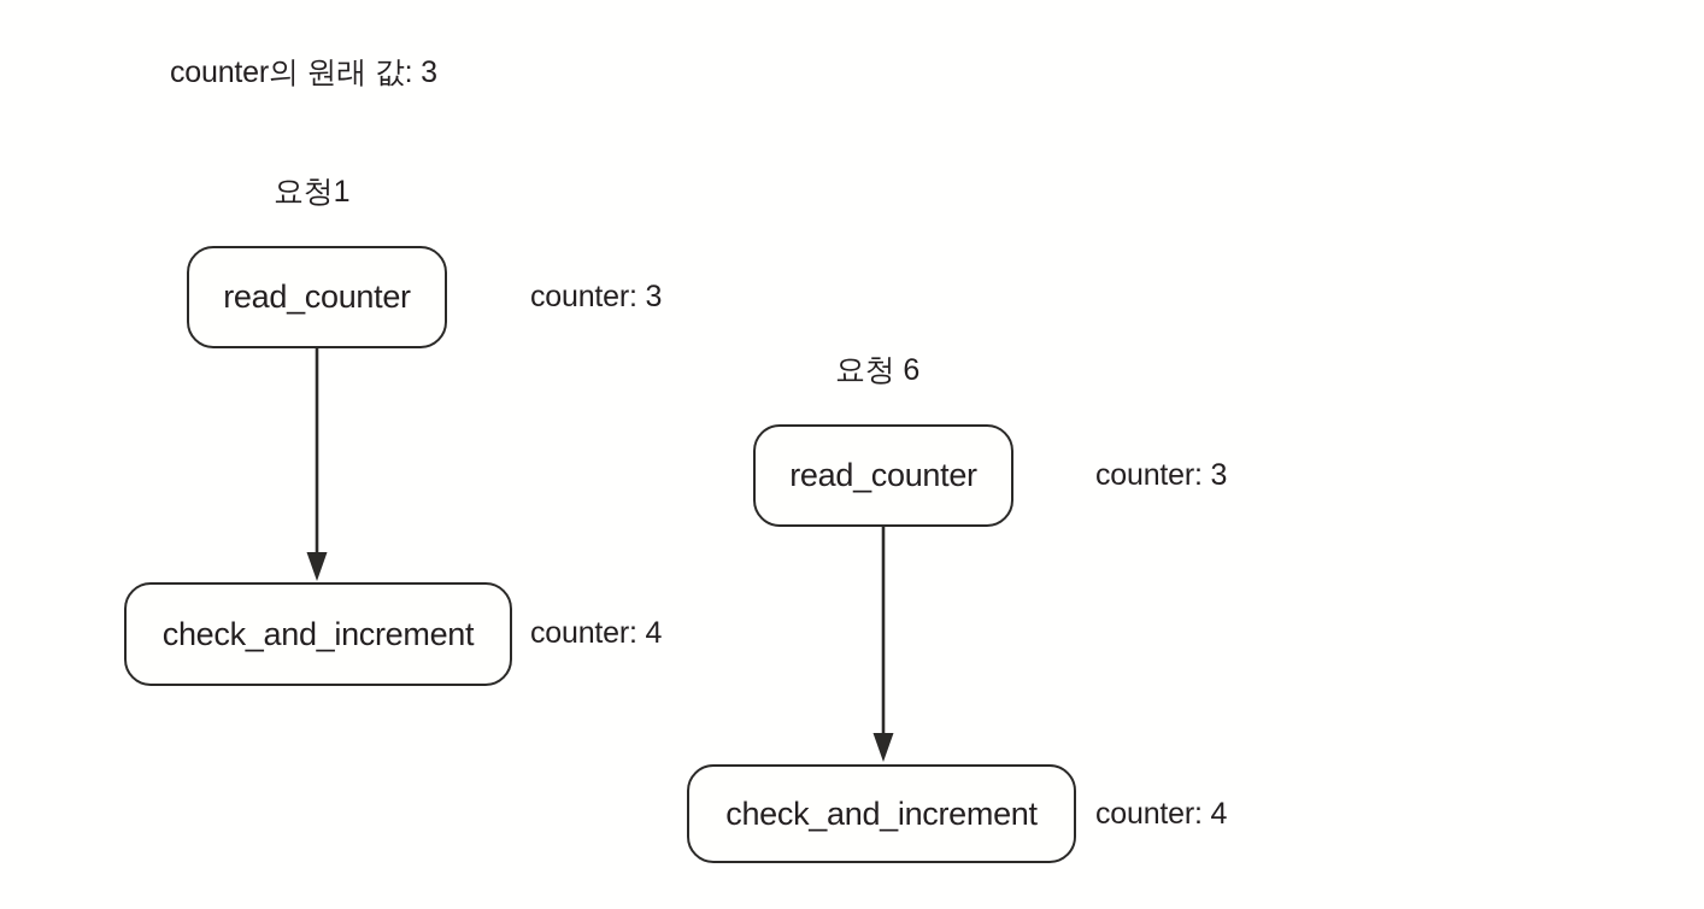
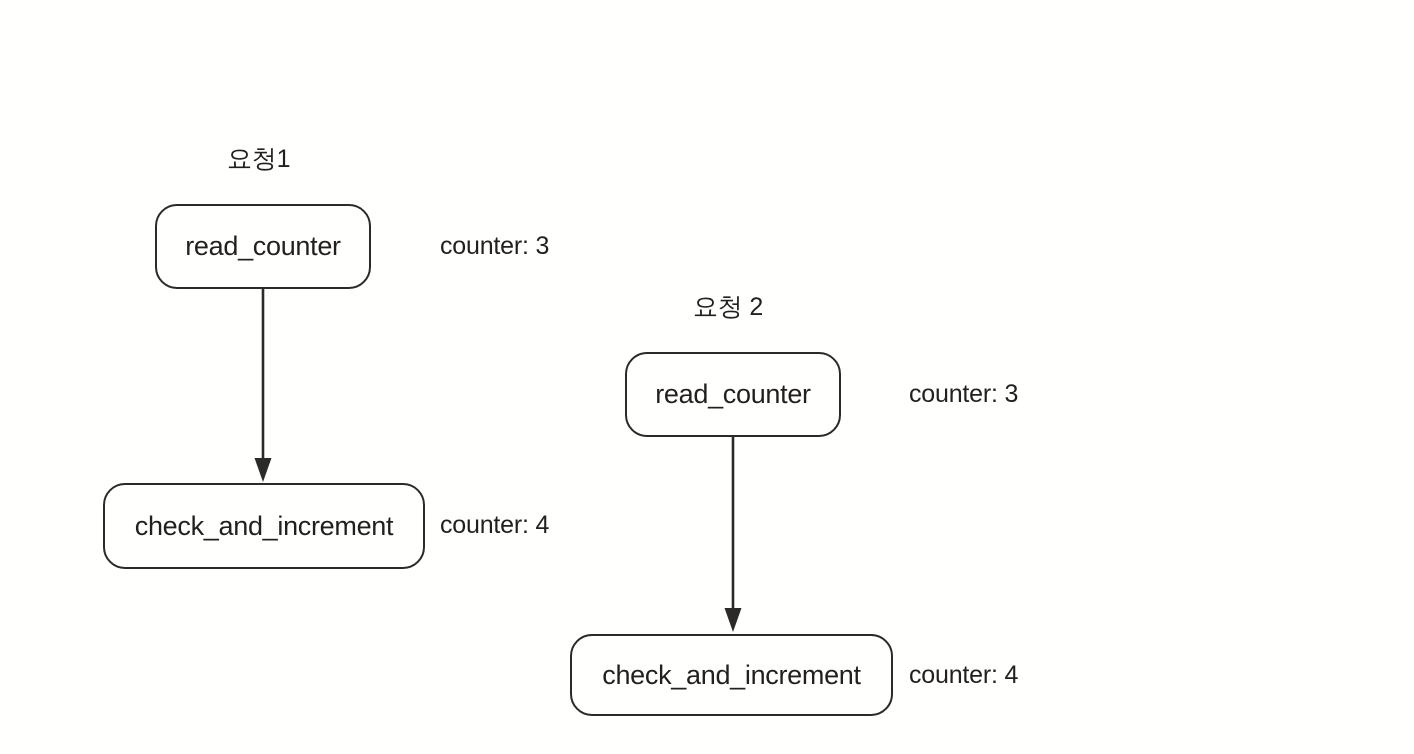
- counter의 원래 값: 3
  요청1
  read_counter
  counter: 3
  check_and_increment
  counter: 4
- 요청 6
+ 요청 2
  read_counter
  counter: 3
  check_and_increment
  counter: 4
